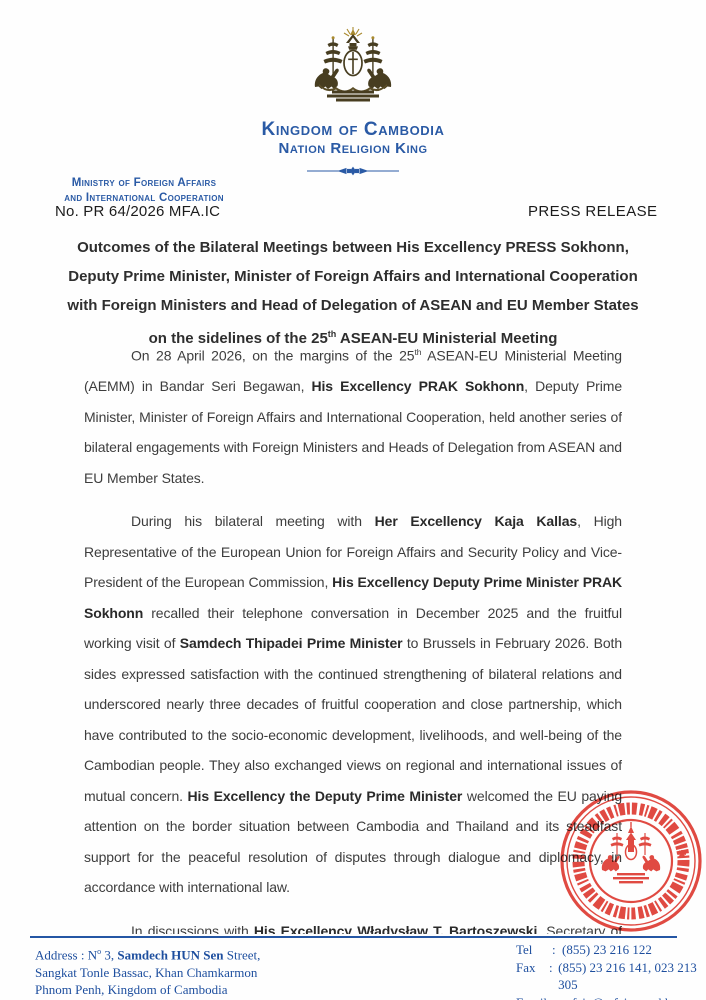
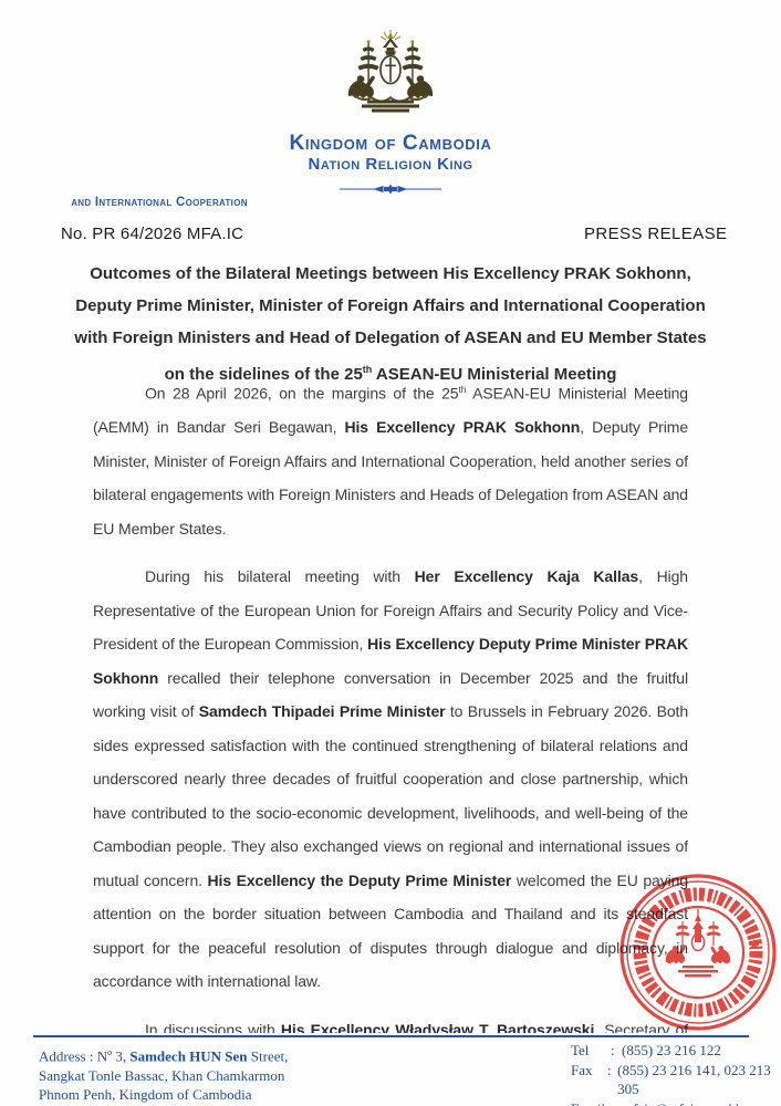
  Kingdom of Cambodia
  Nation Religion King
- Ministry of Foreign Affairs
  and International Cooperation
  No. PR 64/2026 MFA.IC
  PRESS RELEASE
- Outcomes of the Bilateral Meetings between His Excellency PRESS Sokhonn,
+ Outcomes of the Bilateral Meetings between His Excellency PRAK Sokhonn,
  Deputy Prime Minister, Minister of Foreign Affairs and International Cooperation
  with Foreign Ministers and Head of Delegation of ASEAN and EU Member States
  on the sidelines of the 25th ASEAN-EU Ministerial Meeting
  On 28 April 2026, on the margins of the 25th ASEAN-EU Ministerial Meeting (AEMM) in Bandar Seri Begawan, His Excellency PRAK Sokhonn, Deputy Prime Minister, Minister of Foreign Affairs and International Cooperation, held another series of bilateral engagements with Foreign Ministers and Heads of Delegation from ASEAN and EU Member States.
  During his bilateral meeting with Her Excellency Kaja Kallas, High Representative of the European Union for Foreign Affairs and Security Policy and Vice-President of the European Commission, His Excellency Deputy Prime Minister PRAK Sokhonn recalled their telephone conversation in December 2025 and the fruitful working visit of Samdech Thipadei Prime Minister to Brussels in February 2026. Both sides expressed satisfaction with the continued strengthening of bilateral relations and underscored nearly three decades of fruitful cooperation and close partnership, which have contributed to the socio-economic development, livelihoods, and well-being of the Cambodian people. They also exchanged views on regional and international issues of mutual concern. His Excellency the Deputy Prime Minister welcomed the EU paying attention on the border situation between Cambodia and Thailand and its steadfast support for the peaceful resolution of disputes through dialogue and diplomacy, in accordance with international law.
  Address : No 3, Samdech HUN Sen Street,
  Sangkat Tonle Bassac, Khan Chamkarmon
  Phnom Penh, Kingdom of Cambodia
  Tel
  :
  (855) 23 216 122
  Fax
  :
  (855) 23 216 141, 023 213 305
